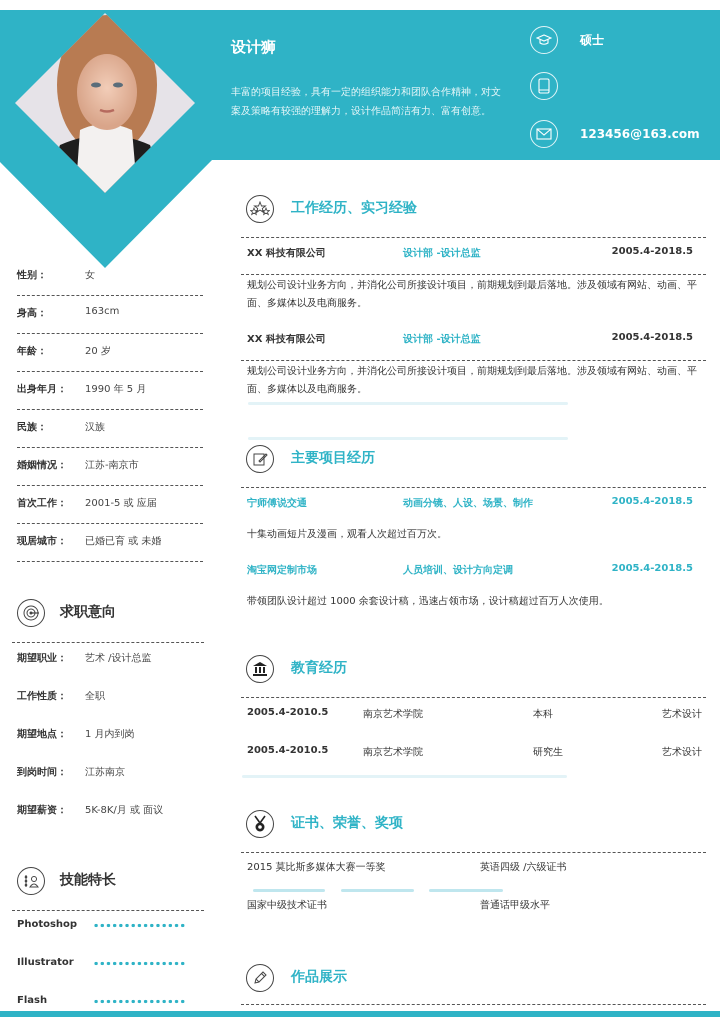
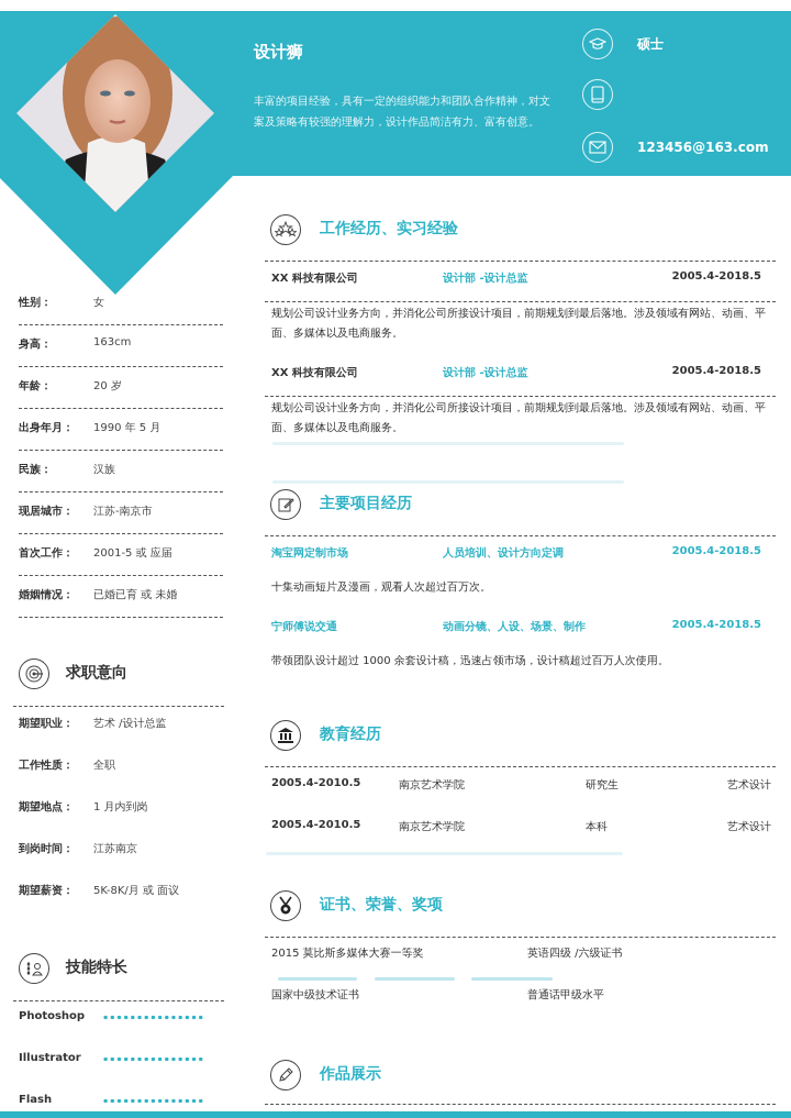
  设计狮
  丰富的项目经验，具有一定的组织能力和团队合作精神，对文案及策略有较强的理解力，设计作品简洁有力、富有创意。
  硕士
  123456@163.com
  性别：
  女
  身高：
  163cm
  年龄：
  20 岁
  出身年月：
  1990 年 5 月
  民族：
  汉族
- 婚姻情况：
+ 现居城市：
  江苏-南京市
  首次工作：
  2001-5 或 应届
- 现居城市：
+ 婚姻情况：
  已婚已育 或 未婚
  求职意向
  期望职业：
  艺术 /设计总监
  工作性质：
  全职
  期望地点：
  1 月内到岗
  到岗时间：
  江苏南京
  期望薪资：
  5K-8K/月 或 面议
  技能特长
  Photoshop
  Illustrator
  Flash
  工作经历、实习经验
  XX 科技有限公司
  设计部 -设计总监
  2005.4-2018.5
  规划公司设计业务方向，并消化公司所接设计项目，前期规划到最后落地。涉及领域有网站、动画、平面、多媒体以及电商服务。
  XX 科技有限公司
  设计部 -设计总监
  2005.4-2018.5
  规划公司设计业务方向，并消化公司所接设计项目，前期规划到最后落地。涉及领域有网站、动画、平面、多媒体以及电商服务。
  主要项目经历
- 宁师傅说交通
+ 淘宝网定制市场
- 动画分镜、人设、场景、制作
+ 人员培训、设计方向定调
  2005.4-2018.5
  十集动画短片及漫画，观看人次超过百万次。
- 淘宝网定制市场
+ 宁师傅说交通
- 人员培训、设计方向定调
+ 动画分镜、人设、场景、制作
  2005.4-2018.5
  带领团队设计超过 1000 余套设计稿，迅速占领市场，设计稿超过百万人次使用。
  教育经历
  2005.4-2010.5
  南京艺术学院
- 本科
+ 研究生
  艺术设计
  2005.4-2010.5
  南京艺术学院
- 研究生
+ 本科
  艺术设计
  证书、荣誉、奖项
  2015 莫比斯多媒体大赛一等奖
  英语四级 /六级证书
  国家中级技术证书
  普通话甲级水平
  作品展示
